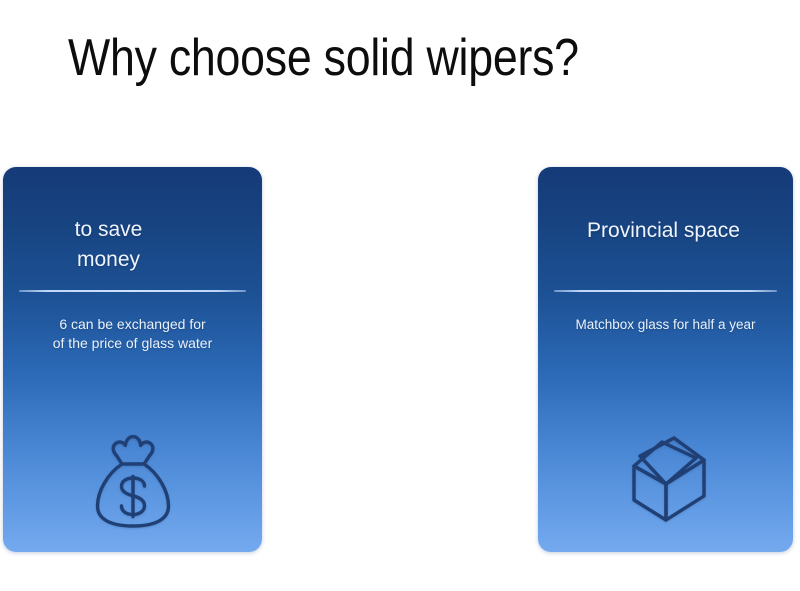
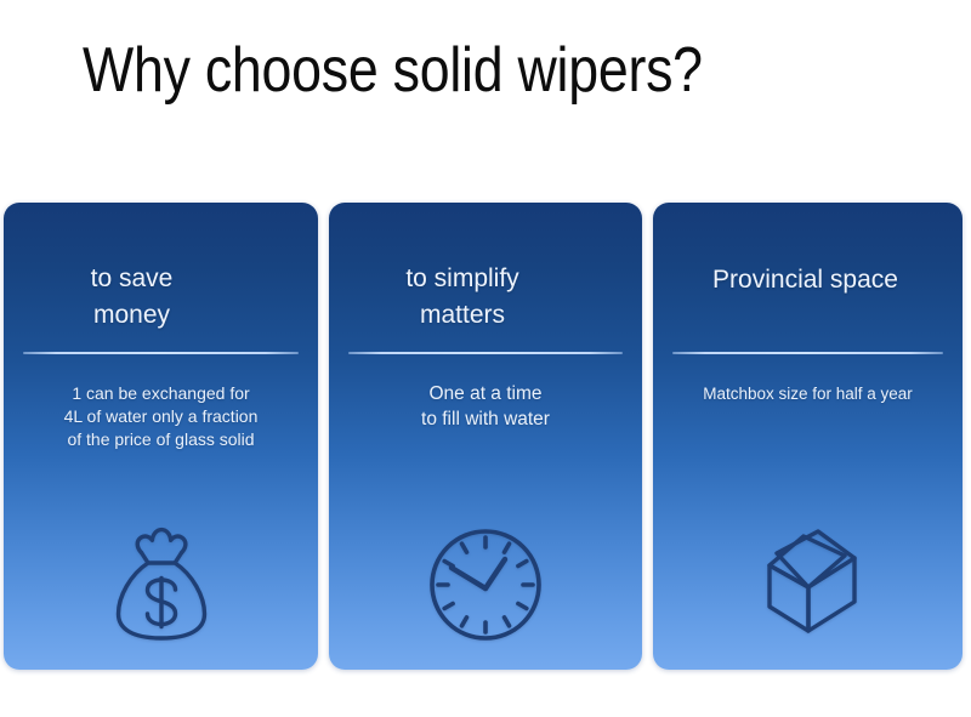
  Why choose solid wipers?
  to save
  money
- 6 can be exchanged for
+ 1 can be exchanged for
+ 4L of water only a fraction
- of the price of glass water
+ of the price of glass solid
+ to simplify
+ matters
+ One at a time
+ to fill with water
  Provincial space
- Matchbox glass for half a year
+ Matchbox size for half a year
